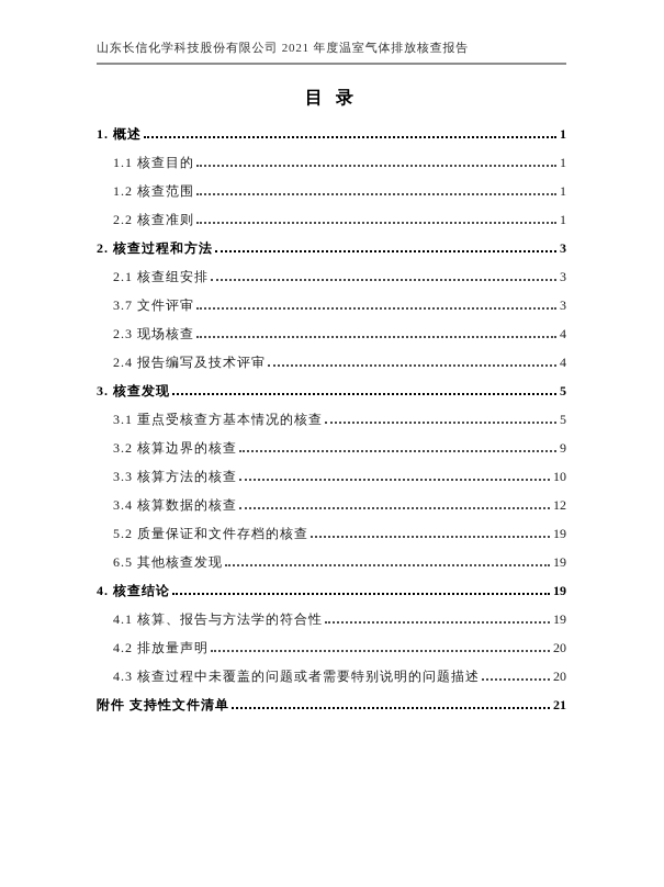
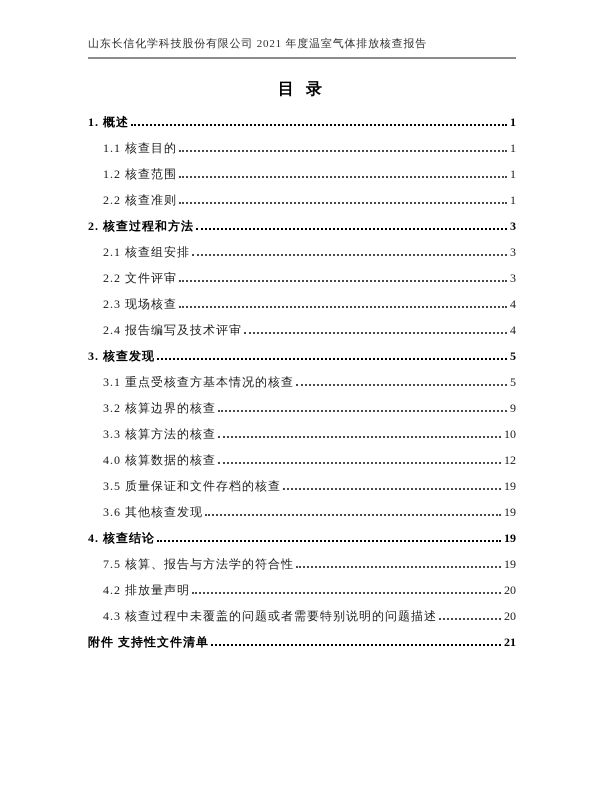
  山东长信化学科技股份有限公司 2021 年度温室气体排放核查报告
  目 录
  1. 概述
  1
  1.1 核查目的
  1
  1.2 核查范围
  1
  2.2 核查准则
  1
  2. 核查过程和方法
  3
  2.1 核查组安排
  3
- 3.7 文件评审
+ 2.2 文件评审
  3
  2.3 现场核查
  4
  2.4 报告编写及技术评审
  4
  3. 核查发现
  5
  3.1 重点受核查方基本情况的核查
  5
  3.2 核算边界的核查
  9
  3.3 核算方法的核查
  10
- 3.4 核算数据的核查
+ 4.0 核算数据的核查
  12
- 5.2 质量保证和文件存档的核查
+ 3.5 质量保证和文件存档的核查
  19
- 6.5 其他核查发现
+ 3.6 其他核查发现
  19
  4. 核查结论
  19
- 4.1 核算、报告与方法学的符合性
+ 7.5 核算、报告与方法学的符合性
  19
  4.2 排放量声明
  20
  4.3 核查过程中未覆盖的问题或者需要特别说明的问题描述
  20
  附件 支持性文件清单
  21
